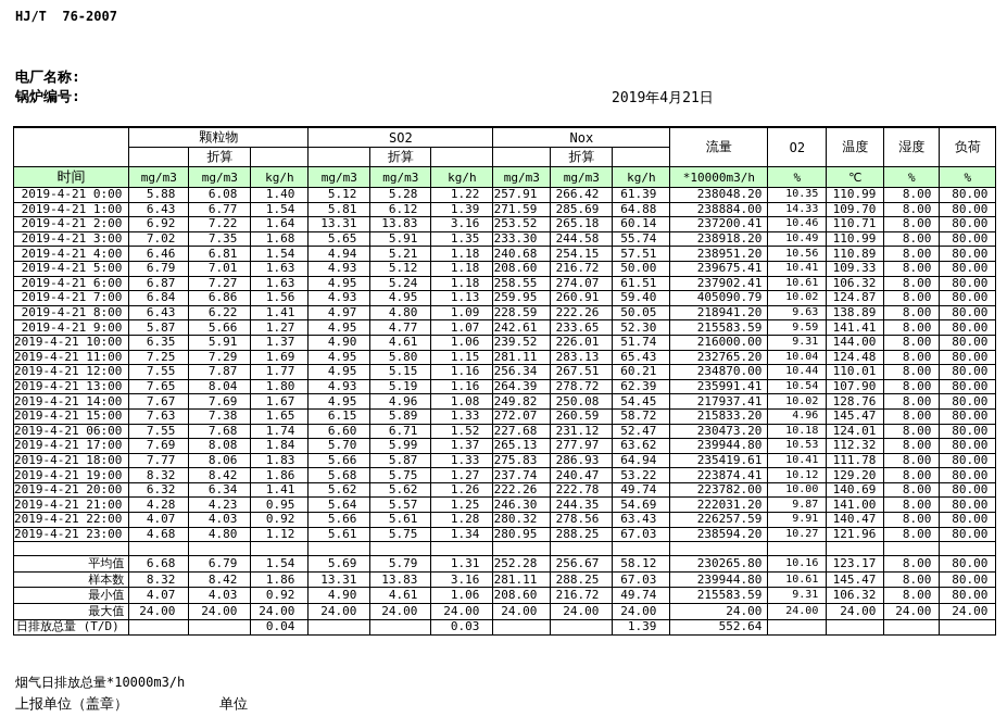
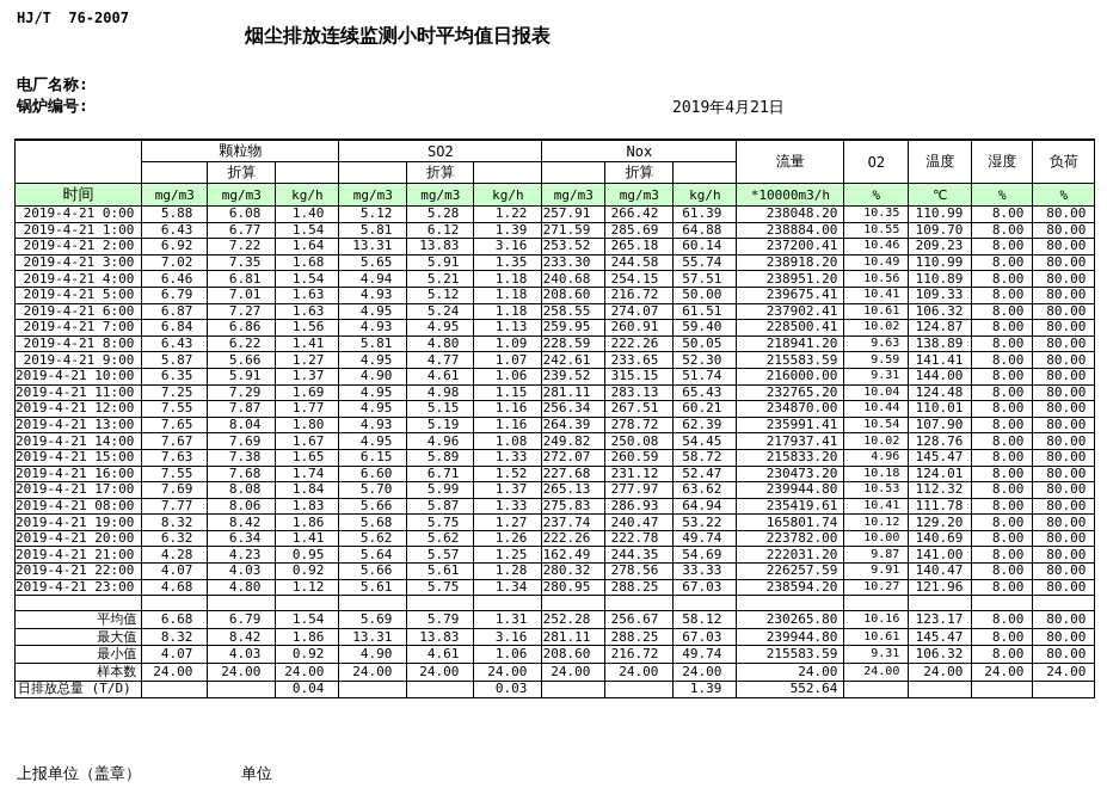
  HJ/T 76-2007
+ 烟尘排放连续监测小时平均值日报表
  电厂名称:
  锅炉编号:
  2019年4月21日
  	颗粒物	SO2	Nox	流量	O2	温度	湿度	负荷
  	折算			折算			折算
  时间	mg/m3	mg/m3	kg/h	mg/m3	mg/m3	kg/h	mg/m3	mg/m3	kg/h	*10000m3/h	%	℃	%	%
  2019-4-21 0:00	5.88	6.08	1.40	5.12	5.28	1.22	257.91	266.42	61.39	238048.20	10.35	110.99	8.00	80.00
- 2019-4-21 1:00	6.43	6.77	1.54	5.81	6.12	1.39	271.59	285.69	64.88	238884.00	14.33	109.70	8.00	80.00
+ 2019-4-21 1:00	6.43	6.77	1.54	5.81	6.12	1.39	271.59	285.69	64.88	238884.00	10.55	109.70	8.00	80.00
- 2019-4-21 2:00	6.92	7.22	1.64	13.31	13.83	3.16	253.52	265.18	60.14	237200.41	10.46	110.71	8.00	80.00
+ 2019-4-21 2:00	6.92	7.22	1.64	13.31	13.83	3.16	253.52	265.18	60.14	237200.41	10.46	209.23	8.00	80.00
  2019-4-21 3:00	7.02	7.35	1.68	5.65	5.91	1.35	233.30	244.58	55.74	238918.20	10.49	110.99	8.00	80.00
  2019-4-21 4:00	6.46	6.81	1.54	4.94	5.21	1.18	240.68	254.15	57.51	238951.20	10.56	110.89	8.00	80.00
  2019-4-21 5:00	6.79	7.01	1.63	4.93	5.12	1.18	208.60	216.72	50.00	239675.41	10.41	109.33	8.00	80.00
  2019-4-21 6:00	6.87	7.27	1.63	4.95	5.24	1.18	258.55	274.07	61.51	237902.41	10.61	106.32	8.00	80.00
- 2019-4-21 7:00	6.84	6.86	1.56	4.93	4.95	1.13	259.95	260.91	59.40	405090.79	10.02	124.87	8.00	80.00
+ 2019-4-21 7:00	6.84	6.86	1.56	4.93	4.95	1.13	259.95	260.91	59.40	228500.41	10.02	124.87	8.00	80.00
- 2019-4-21 8:00	6.43	6.22	1.41	4.97	4.80	1.09	228.59	222.26	50.05	218941.20	9.63	138.89	8.00	80.00
+ 2019-4-21 8:00	6.43	6.22	1.41	5.81	4.80	1.09	228.59	222.26	50.05	218941.20	9.63	138.89	8.00	80.00
  2019-4-21 9:00	5.87	5.66	1.27	4.95	4.77	1.07	242.61	233.65	52.30	215583.59	9.59	141.41	8.00	80.00
- 2019-4-21 10:00	6.35	5.91	1.37	4.90	4.61	1.06	239.52	226.01	51.74	216000.00	9.31	144.00	8.00	80.00
+ 2019-4-21 10:00	6.35	5.91	1.37	4.90	4.61	1.06	239.52	315.15	51.74	216000.00	9.31	144.00	8.00	80.00
- 2019-4-21 11:00	7.25	7.29	1.69	4.95	5.80	1.15	281.11	283.13	65.43	232765.20	10.04	124.48	8.00	80.00
+ 2019-4-21 11:00	7.25	7.29	1.69	4.95	4.98	1.15	281.11	283.13	65.43	232765.20	10.04	124.48	8.00	80.00
  2019-4-21 12:00	7.55	7.87	1.77	4.95	5.15	1.16	256.34	267.51	60.21	234870.00	10.44	110.01	8.00	80.00
  2019-4-21 13:00	7.65	8.04	1.80	4.93	5.19	1.16	264.39	278.72	62.39	235991.41	10.54	107.90	8.00	80.00
  2019-4-21 14:00	7.67	7.69	1.67	4.95	4.96	1.08	249.82	250.08	54.45	217937.41	10.02	128.76	8.00	80.00
  2019-4-21 15:00	7.63	7.38	1.65	6.15	5.89	1.33	272.07	260.59	58.72	215833.20	4.96	145.47	8.00	80.00
- 2019-4-21 06:00	7.55	7.68	1.74	6.60	6.71	1.52	227.68	231.12	52.47	230473.20	10.18	124.01	8.00	80.00
+ 2019-4-21 16:00	7.55	7.68	1.74	6.60	6.71	1.52	227.68	231.12	52.47	230473.20	10.18	124.01	8.00	80.00
  2019-4-21 17:00	7.69	8.08	1.84	5.70	5.99	1.37	265.13	277.97	63.62	239944.80	10.53	112.32	8.00	80.00
- 2019-4-21 18:00	7.77	8.06	1.83	5.66	5.87	1.33	275.83	286.93	64.94	235419.61	10.41	111.78	8.00	80.00
+ 2019-4-21 08:00	7.77	8.06	1.83	5.66	5.87	1.33	275.83	286.93	64.94	235419.61	10.41	111.78	8.00	80.00
- 2019-4-21 19:00	8.32	8.42	1.86	5.68	5.75	1.27	237.74	240.47	53.22	223874.41	10.12	129.20	8.00	80.00
+ 2019-4-21 19:00	8.32	8.42	1.86	5.68	5.75	1.27	237.74	240.47	53.22	165801.74	10.12	129.20	8.00	80.00
  2019-4-21 20:00	6.32	6.34	1.41	5.62	5.62	1.26	222.26	222.78	49.74	223782.00	10.00	140.69	8.00	80.00
- 2019-4-21 21:00	4.28	4.23	0.95	5.64	5.57	1.25	246.30	244.35	54.69	222031.20	9.87	141.00	8.00	80.00
+ 2019-4-21 21:00	4.28	4.23	0.95	5.64	5.57	1.25	162.49	244.35	54.69	222031.20	9.87	141.00	8.00	80.00
- 2019-4-21 22:00	4.07	4.03	0.92	5.66	5.61	1.28	280.32	278.56	63.43	226257.59	9.91	140.47	8.00	80.00
+ 2019-4-21 22:00	4.07	4.03	0.92	5.66	5.61	1.28	280.32	278.56	33.33	226257.59	9.91	140.47	8.00	80.00
  2019-4-21 23:00	4.68	4.80	1.12	5.61	5.75	1.34	280.95	288.25	67.03	238594.20	10.27	121.96	8.00	80.00
  平均值	6.68	6.79	1.54	5.69	5.79	1.31	252.28	256.67	58.12	230265.80	10.16	123.17	8.00	80.00
- 样本数	8.32	8.42	1.86	13.31	13.83	3.16	281.11	288.25	67.03	239944.80	10.61	145.47	8.00	80.00
+ 最大值	8.32	8.42	1.86	13.31	13.83	3.16	281.11	288.25	67.03	239944.80	10.61	145.47	8.00	80.00
  最小值	4.07	4.03	0.92	4.90	4.61	1.06	208.60	216.72	49.74	215583.59	9.31	106.32	8.00	80.00
- 最大值	24.00	24.00	24.00	24.00	24.00	24.00	24.00	24.00	24.00	24.00	24.00	24.00	24.00	24.00
+ 样本数	24.00	24.00	24.00	24.00	24.00	24.00	24.00	24.00	24.00	24.00	24.00	24.00	24.00	24.00
  日排放总量 (T/D)			0.04			0.03			1.39	552.64
- 烟气日排放总量*10000m3/h
  上报单位（盖章）
  单位
